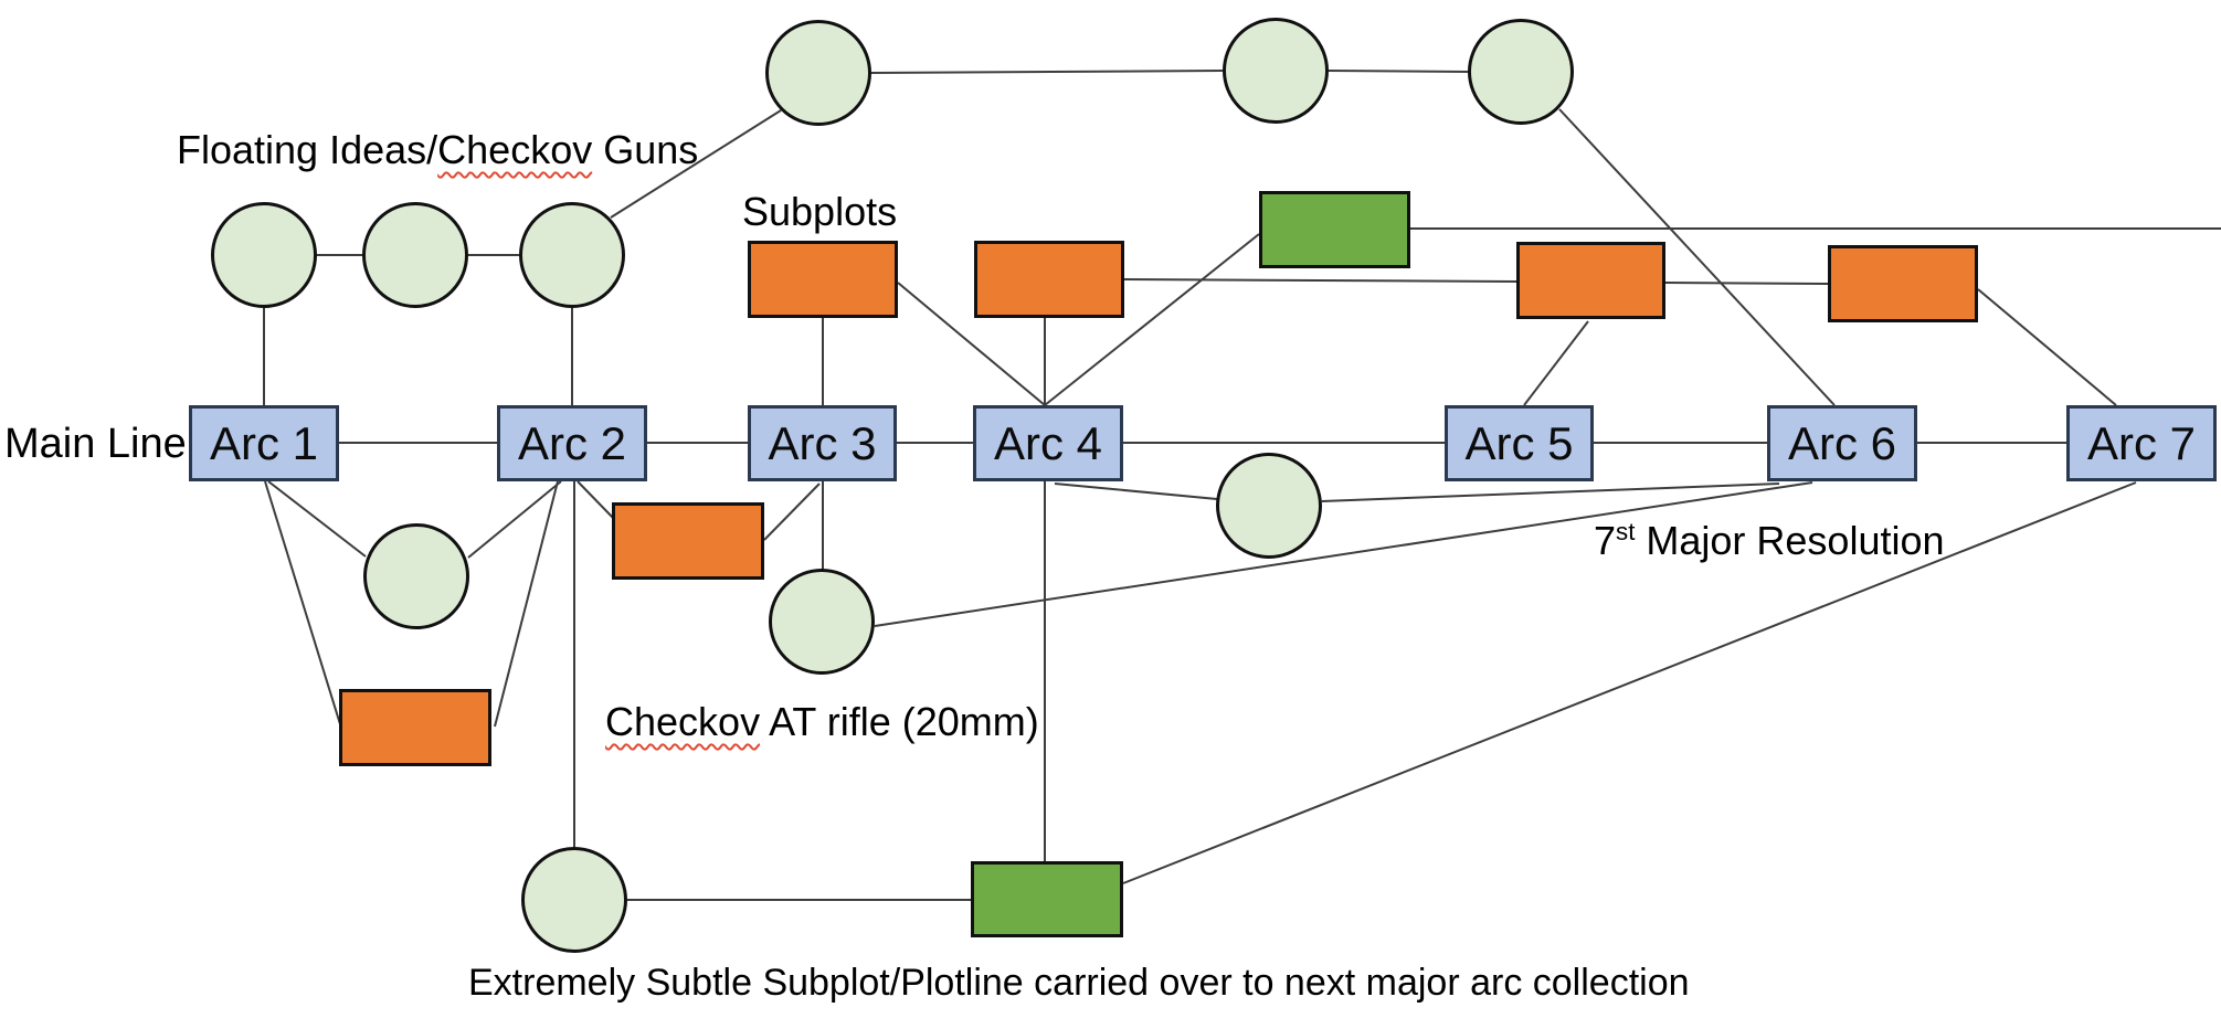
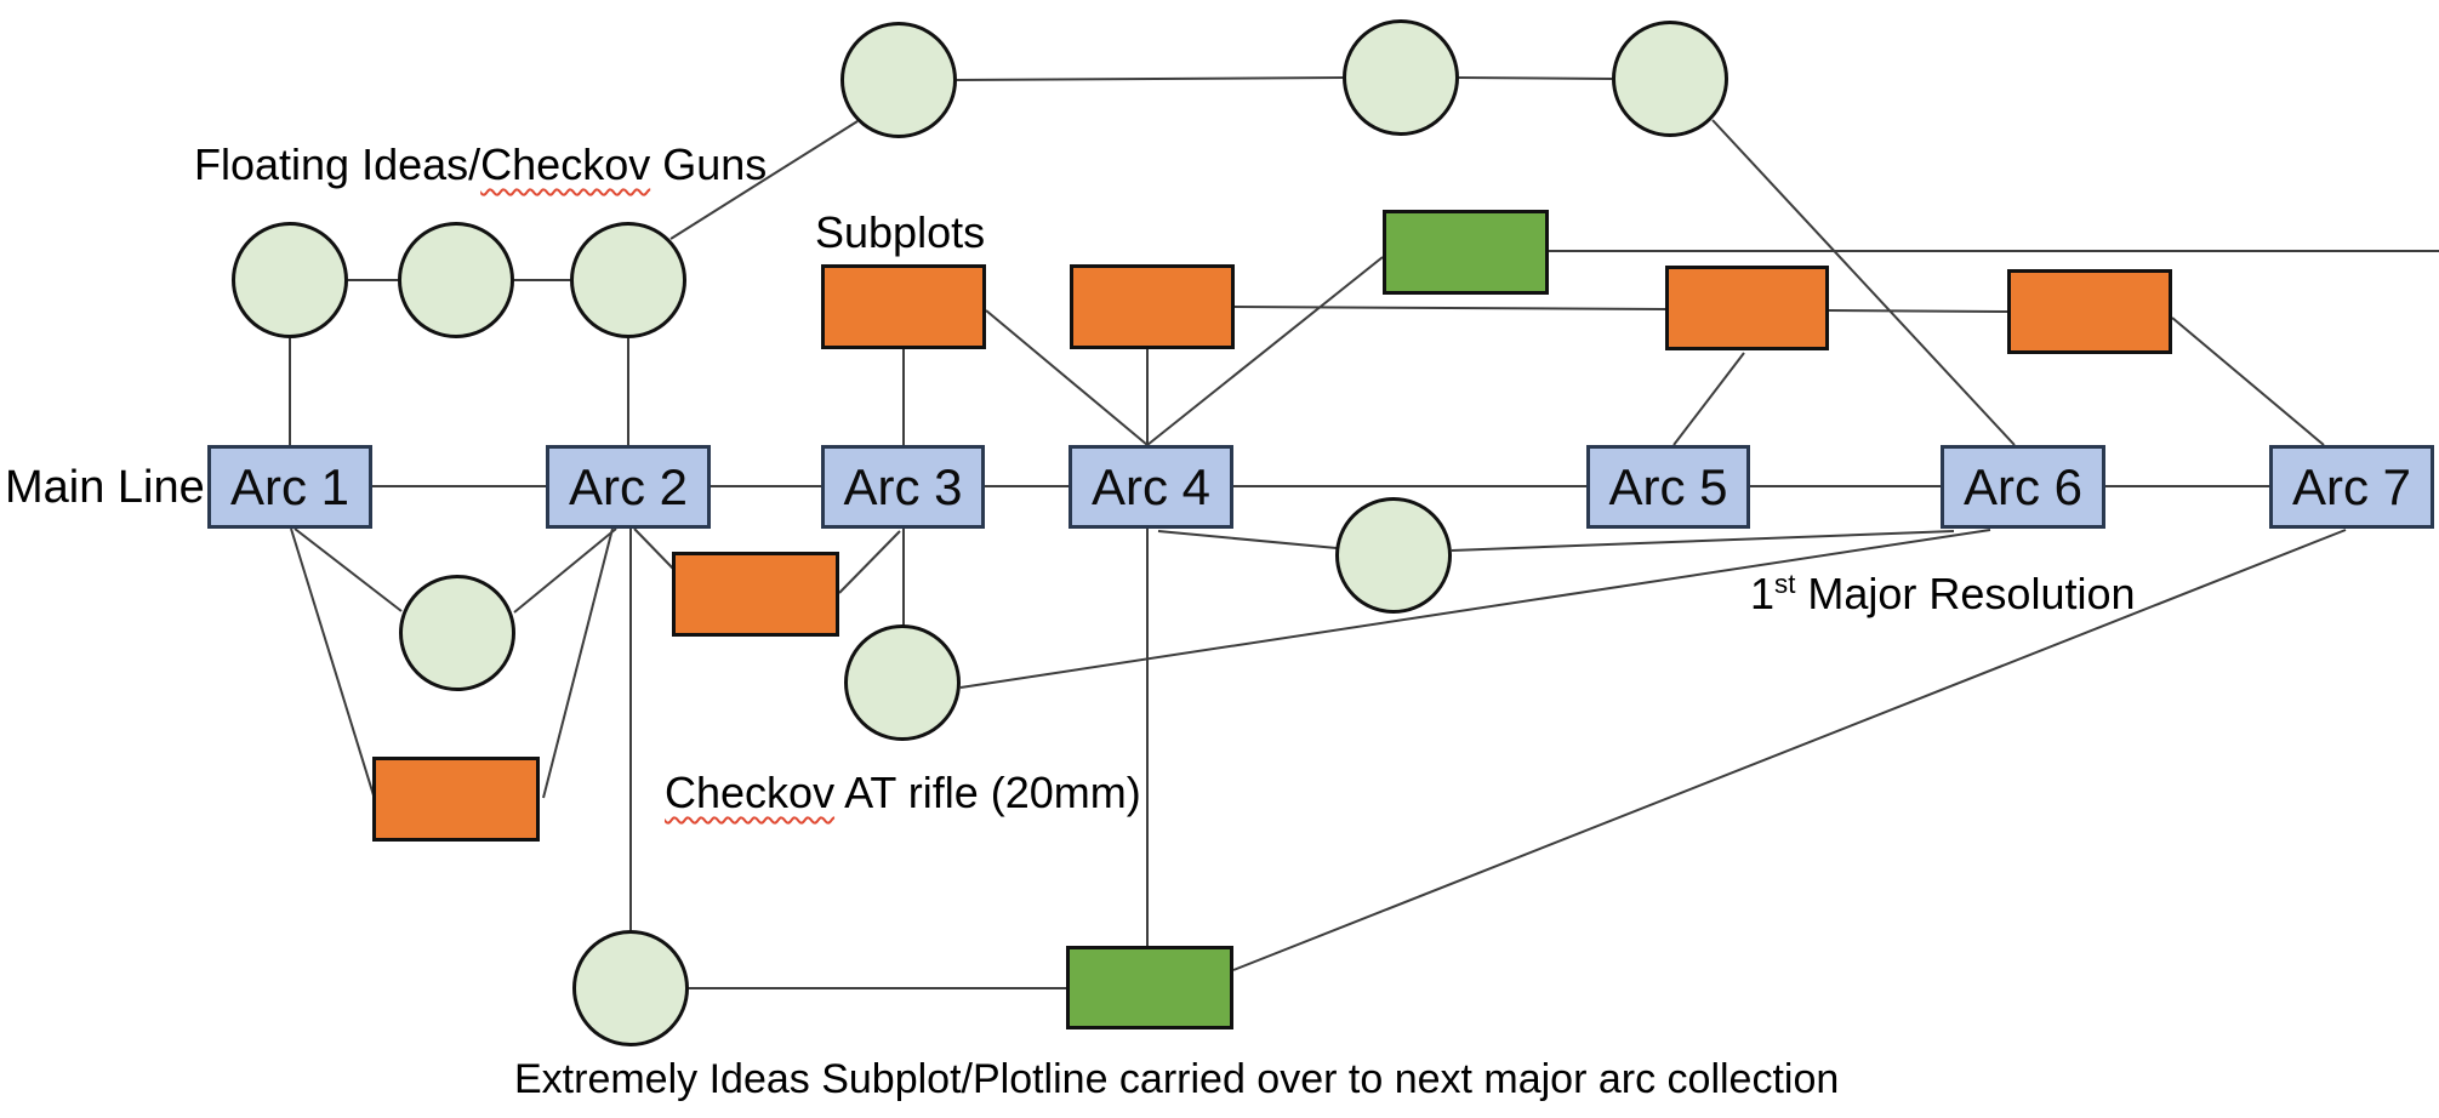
  Floating Ideas/Checkov Guns
  Subplots
  Main Line
- 7st Major Resolution
+ 1st Major Resolution
  Checkov AT rifle (20mm)
- Extremely Subtle Subplot/Plotline carried over to next major arc collection
+ Extremely Ideas Subplot/Plotline carried over to next major arc collection
  Arc 1
  Arc 2
  Arc 3
  Arc 4
  Arc 5
  Arc 6
  Arc 7
